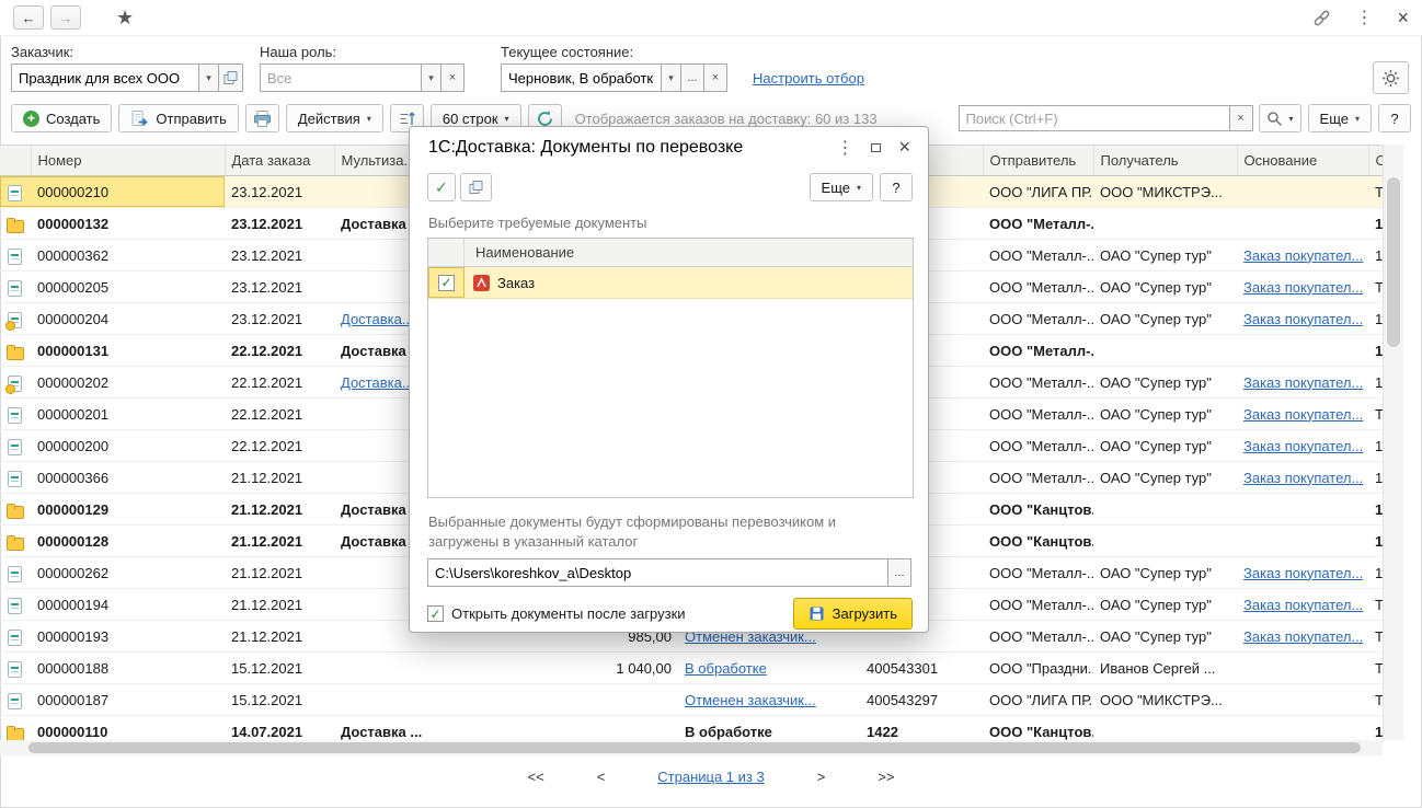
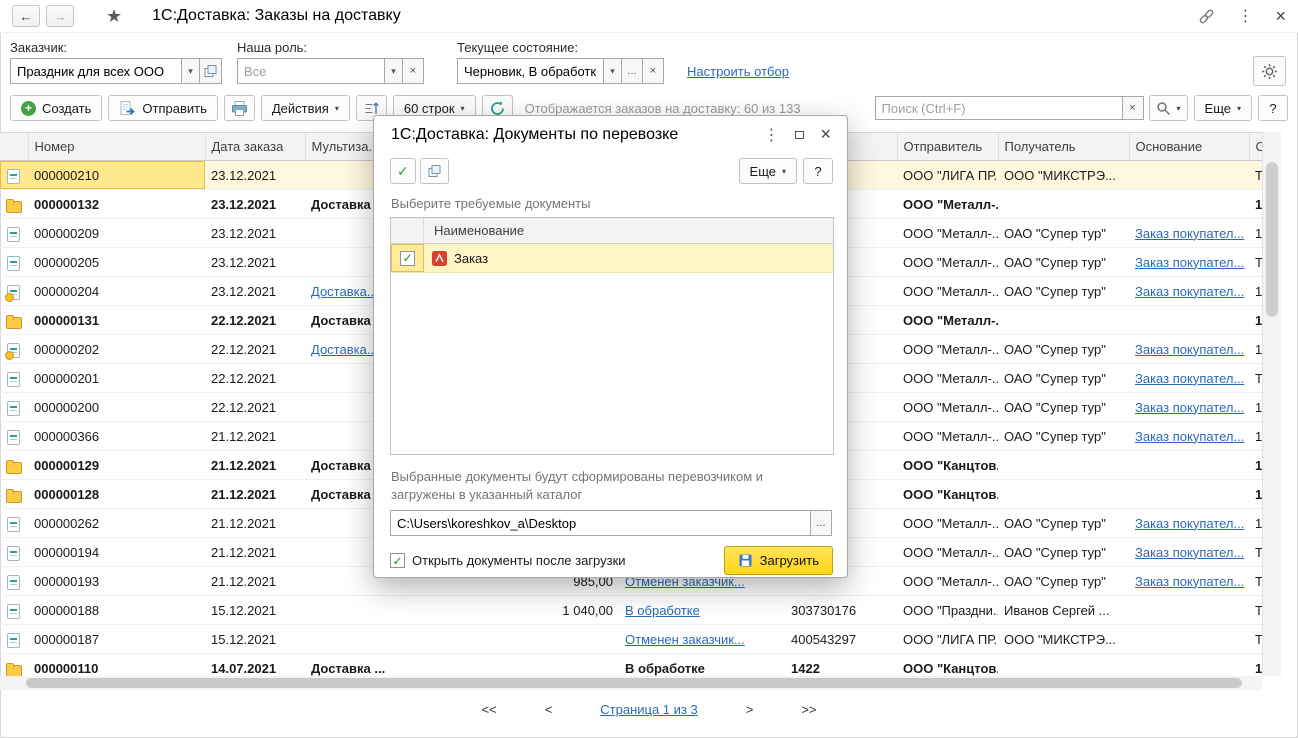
  ←
  →
  ★
+ 1С:Доставка: Заказы на доставку
  ⋮
  ×
  Заказчик:
  Праздник для всех ООО
  ▾
  Наша роль:
  Все
  ▾
  ×
  Текущее состояние:
  Черновик, В обработк
  ▾
  ...
  ×
  Настроить отбор
  +
  Создать
  Отправить
  Действия
  ▾
  60 строк
  ▾
  Отображается заказов на доставку: 60 из 133
  Поиск (Ctrl+F)
  ×
  ▾
  Еще
  ▾
  ?
  	Номер	Дата заказа	Мультиза.				Отправитель	Получатель	Основание	С
  	000000210	23.12.2021					ООО "ЛИГА ПР.	ООО "МИКСТРЭ...		Т
  	000000132	23.12.2021	Доставка				ООО "Металл-.			1
- 	000000362	23.12.2021					ООО "Металл-..	ОАО "Супер тур"	Заказ покупател...	1
+ 	000000209	23.12.2021					ООО "Металл-..	ОАО "Супер тур"	Заказ покупател...	1
  	000000205	23.12.2021					ООО "Металл-..	ОАО "Супер тур"	Заказ покупател...	Т
  	000000204	23.12.2021	Доставка.				ООО "Металл-..	ОАО "Супер тур"	Заказ покупател...	1
  	000000131	22.12.2021	Доставка				ООО "Металл-.			1
  	000000202	22.12.2021	Доставка.				ООО "Металл-..	ОАО "Супер тур"	Заказ покупател...	1
  	000000201	22.12.2021					ООО "Металл-..	ОАО "Супер тур"	Заказ покупател...	Т
  	000000200	22.12.2021					ООО "Металл-..	ОАО "Супер тур"	Заказ покупател...	1
  	000000366	21.12.2021					ООО "Металл-..	ОАО "Супер тур"	Заказ покупател...	1
  	000000129	21.12.2021	Доставка				ООО "Канцтов			1
  	000000128	21.12.2021	Доставка				ООО "Канцтов			1
  	000000262	21.12.2021					ООО "Металл-..	ОАО "Супер тур"	Заказ покупател...	1
  	000000194	21.12.2021					ООО "Металл-..	ОАО "Супер тур"	Заказ покупател...	Т
  	000000193	21.12.2021		985,00	Отменен заказчик...		ООО "Металл-..	ОАО "Супер тур"	Заказ покупател...	Т
- 	000000188	15.12.2021		1 040,00	В обработке	400543301	ООО "Праздни.	Иванов Сергей ...		Т
+ 	000000188	15.12.2021		1 040,00	В обработке	303730176	ООО "Праздни.	Иванов Сергей ...		Т
  	000000187	15.12.2021			Отменен заказчик...	400543297	ООО "ЛИГА ПР.	ООО "МИКСТРЭ...		Т
  	000000110	14.07.2021	Доставка ...		В обработке	1422	ООО "Канцтов			1
  <<
  <
  Страница 1 из 3
  >
  >>
  1С:Доставка: Документы по перевозке
  ⋮
  ×
  ✓
  Еще
  ▾
  ?
  Выберите требуемые документы
  Наименование
  ✓
  Заказ
  Выбранные документы будут сформированы перевозчиком и загружены в указанный каталог
  C:\Users\koreshkov_a\Desktop
  ...
  ✓
  Открыть документы после загрузки
  Загрузить
